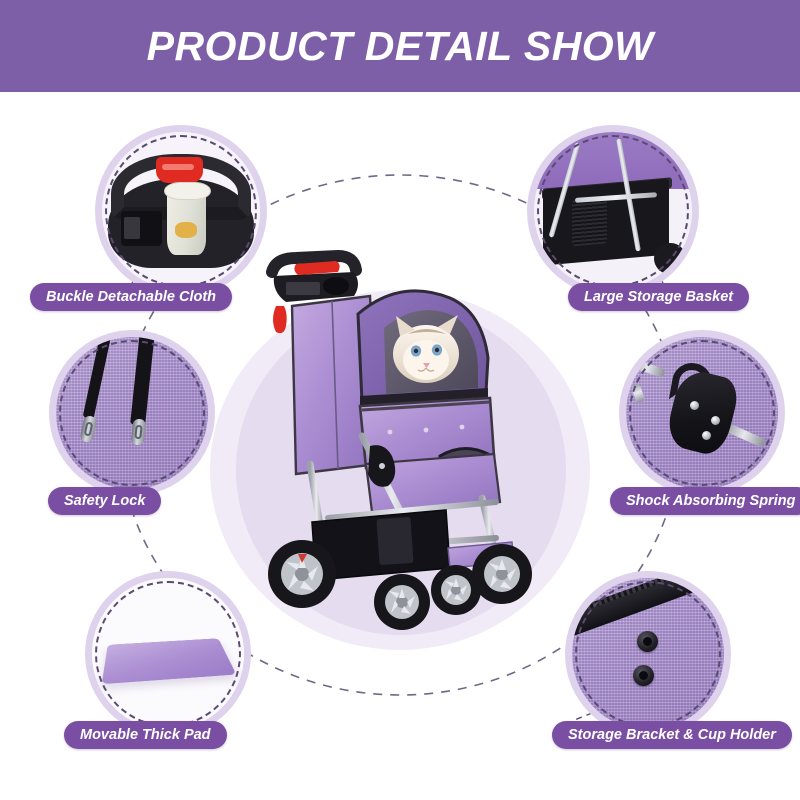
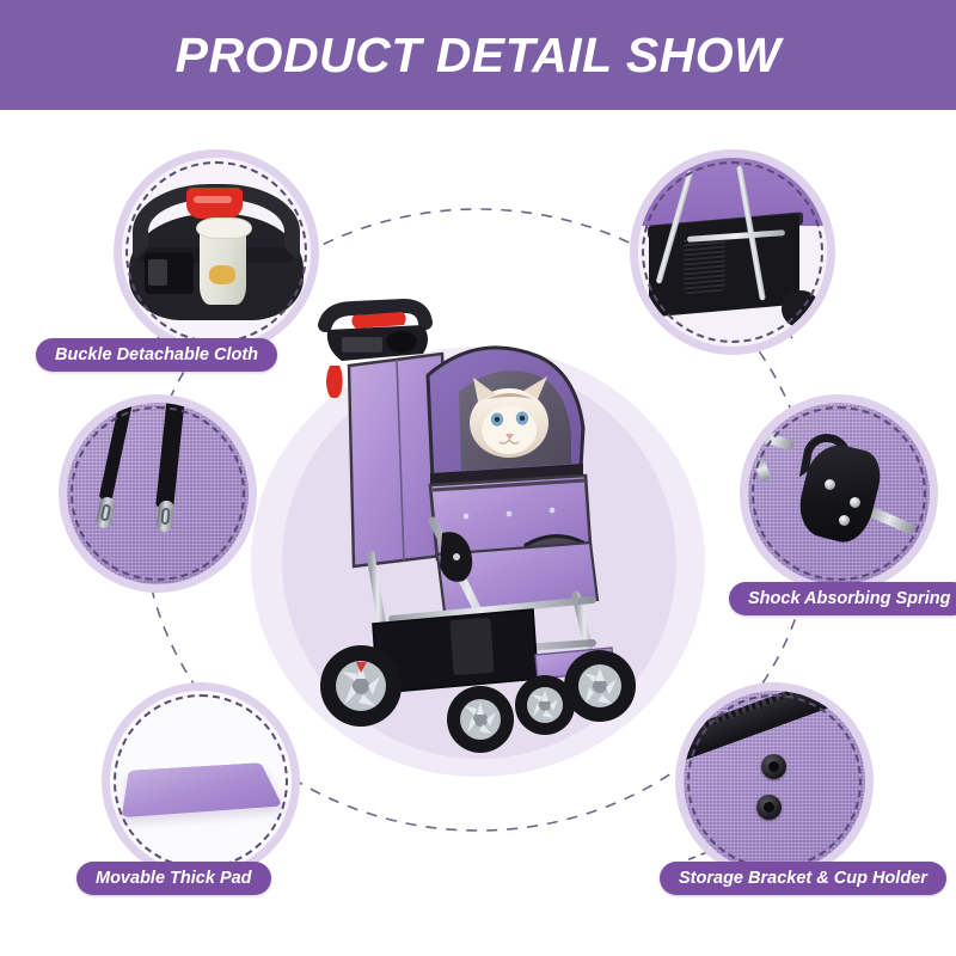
  PRODUCT DETAIL SHOW
  Buckle Detachable Cloth
- Large Storage Basket
- Safety Lock
  Shock Absorbing Spring
  Movable Thick Pad
  Storage Bracket & Cup Holder
